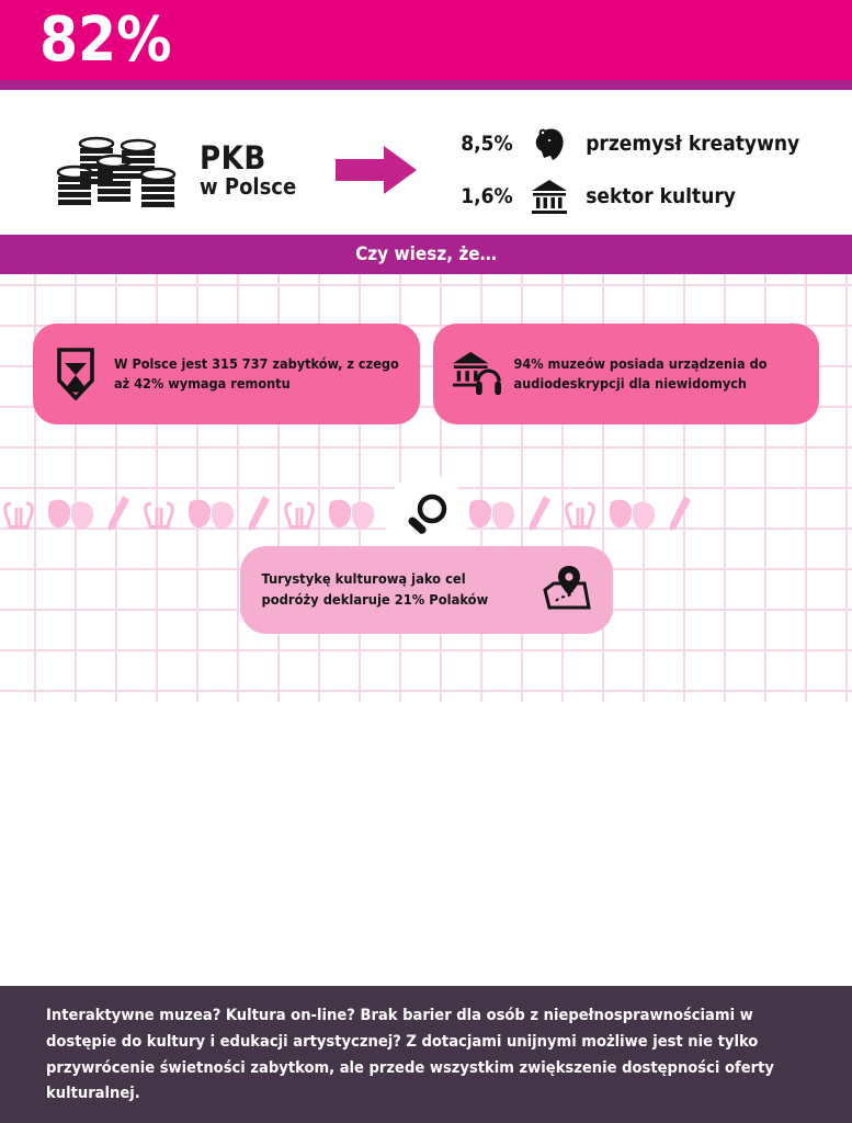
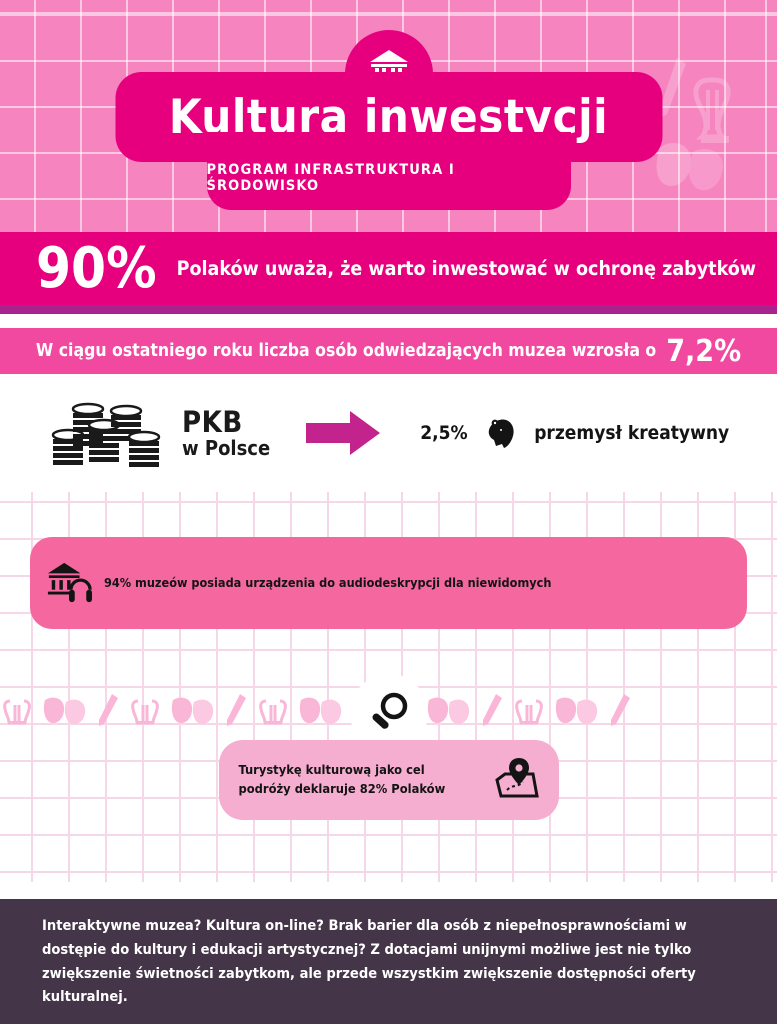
+ Kultura inwestycji
+ PROGRAM INFRASTRUKTURA I ŚRODOWISKO
- 82%
+ 90%
+ Polaków uważa, że warto inwestować w ochronę zabytków
+ W ciągu ostatniego roku liczba osób odwiedzających muzea wzrosła o
+ 7,2%
  PKB
  w Polsce
- 8,5%
+ 2,5%
  przemysł kreatywny
- 1,6%
- sektor kultury
- Czy wiesz, że…
- W Polsce jest 315 737 zabytków, z czego aż 42% wymaga remontu
  94% muzeów posiada urządzenia do audiodeskrypcji dla niewidomych
- Turystykę kulturową jako cel podróży deklaruje 21% Polaków
+ Turystykę kulturową jako cel podróży deklaruje 82% Polaków
- Interaktywne muzea? Kultura on-line? Brak barier dla osób z niepełnosprawnościami w dostępie do kultury i edukacji artystycznej? Z dotacjami unijnymi możliwe jest nie tylko przywrócenie świetności zabytkom, ale przede wszystkim zwiększenie dostępności oferty kulturalnej.
+ Interaktywne muzea? Kultura on-line? Brak barier dla osób z niepełnosprawnościami w dostępie do kultury i edukacji artystycznej? Z dotacjami unijnymi możliwe jest nie tylko zwiększenie świetności zabytkom, ale przede wszystkim zwiększenie dostępności oferty kulturalnej.
